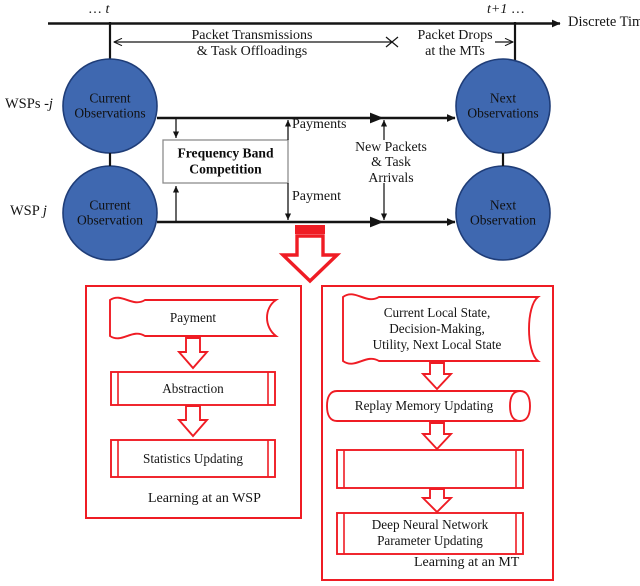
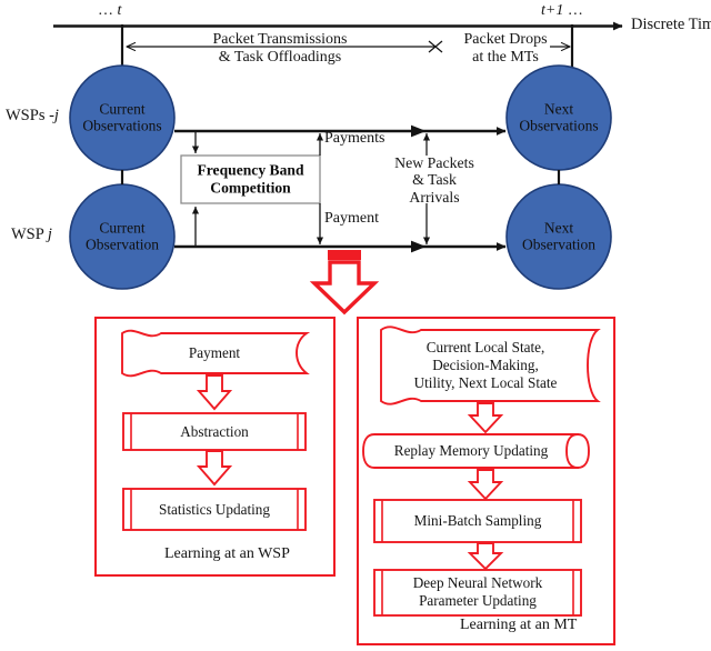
  … t
  t+1 …
  Discrete Tim
  Packet Transmissions
  & Task Offloadings
  Packet Drops
  at the MTs
  WSPs -j
  WSP j
  Current
  Observations
  Current
  Observation
  Next
  Observations
  Next
  Observation
  Frequency Band
  Competition
  Payments
  Payment
  New Packets
  & Task
  Arrivals
  Payment
  Abstraction
  Statistics Updating
  Learning at an WSP
  Current Local State,
  Decision-Making,
  Utility, Next Local State
  Replay Memory Updating
+ Mini-Batch Sampling
  Deep Neural Network
  Parameter Updating
  Learning at an MT
